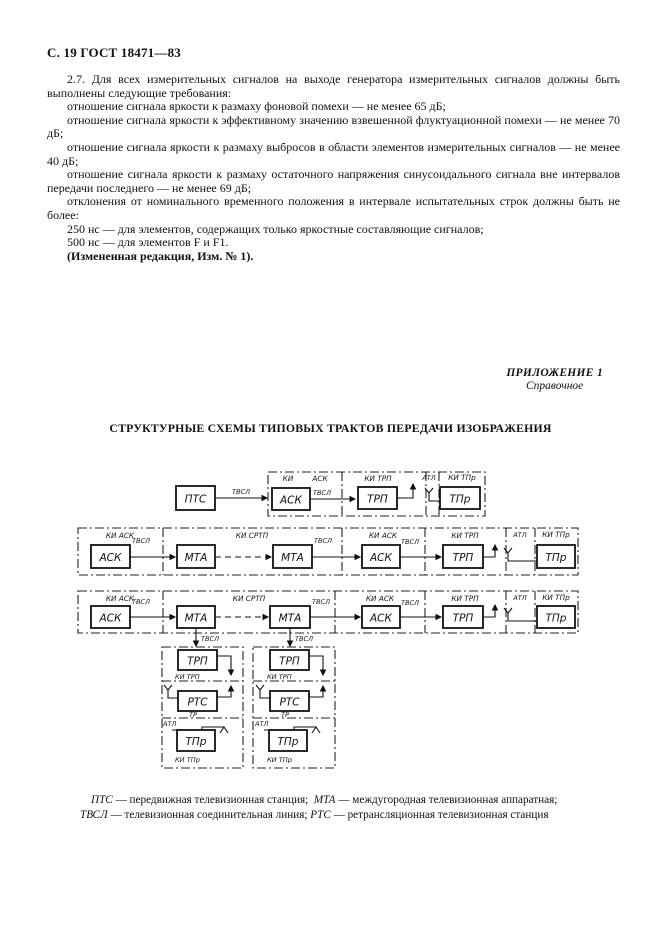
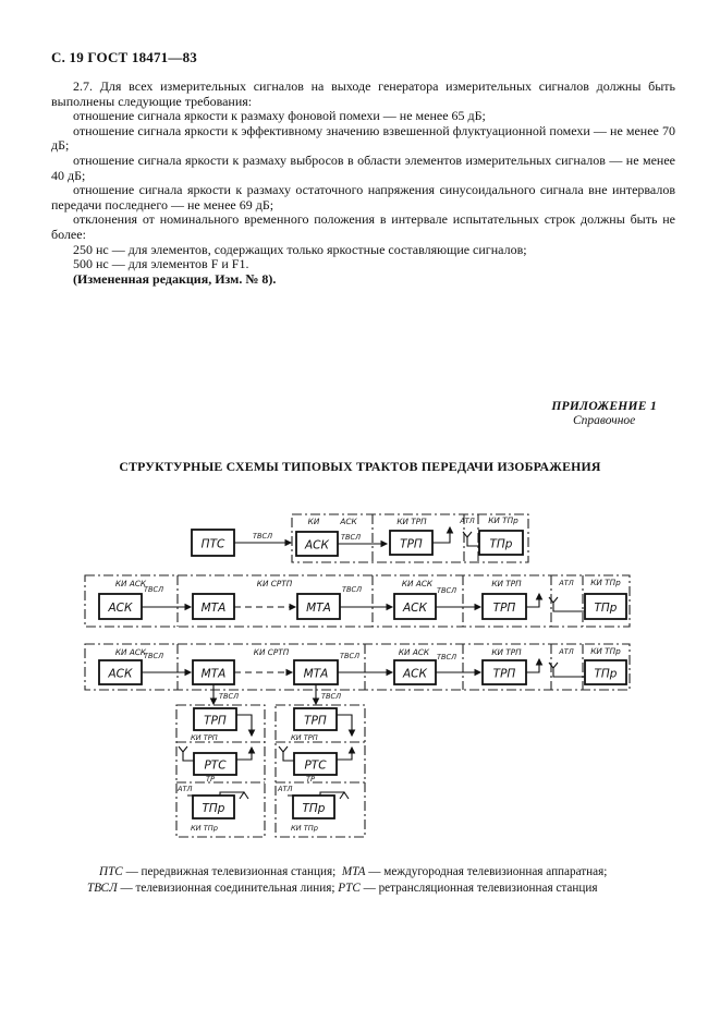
  С. 19 ГОСТ 18471—83
  2.7. Для всех измерительных сигналов на выходе генератора измерительных сигналов должны быть выполнены следующие требования:
  отношение сигнала яркости к размаху фоновой помехи — не менее 65 дБ;
  отношение сигнала яркости к эффективному значению взвешенной флуктуационной помехи — не менее 70 дБ;
  отношение сигнала яркости к размаху выбросов в области элементов измерительных сигналов — не менее 40 дБ;
  отношение сигнала яркости к размаху остаточного напряжения синусоидального сигнала вне интервалов передачи последнего — не менее 69 дБ;
  отклонения от номинального временного положения в интервале испытательных строк должны быть не более:
  250 нс — для элементов, содержащих только яркостные составляющие сигналов;
  500 нс — для элементов F и F1.
- (Измененная редакция, Изм. № 1).
+ (Измененная редакция, Изм. № 8).
  ПРИЛОЖЕНИЕ 1
  Справочное
  СТРУКТУРНЫЕ СХЕМЫ ТИПОВЫХ ТРАКТОВ ПЕРЕДАЧИ ИЗОБРАЖЕНИЯ
  КИ
  АСК
  КИ ТРП
  АТЛ
  КИ ТПр
  ПТС
  ТВСЛ
  АСК
  ТВСЛ
  ТРП
  ТПр
  КИ АСК
  КИ СРТП
  КИ АСК
  КИ ТРП
  АТЛ
  КИ ТПр
  АСК
  ТВСЛ
  МТА
  МТА
  ТВСЛ
  АСК
  ТВСЛ
  ТРП
  ТПр
  КИ АСК
  КИ СРТП
  КИ АСК
  КИ ТРП
  АТЛ
  КИ ТПр
  АСК
  ТВСЛ
  МТА
  МТА
  ТВСЛ
  АСК
  ТВСЛ
  ТРП
  ТПр
  ТВСЛ
  ТВСЛ
  ТРП
  КИ ТРП
  РТС
  ТР
  АТЛ
  ТПр
  КИ ТПр
  ТРП
  КИ ТРП
  РТС
  ТР
  АТЛ
  ТПр
  КИ ТПр
  ПТС — передвижная телевизионная станция; МТА — междугородная телевизионная аппаратная;
  ТВСЛ — телевизионная соединительная линия; РТС — ретрансляционная телевизионная станция
